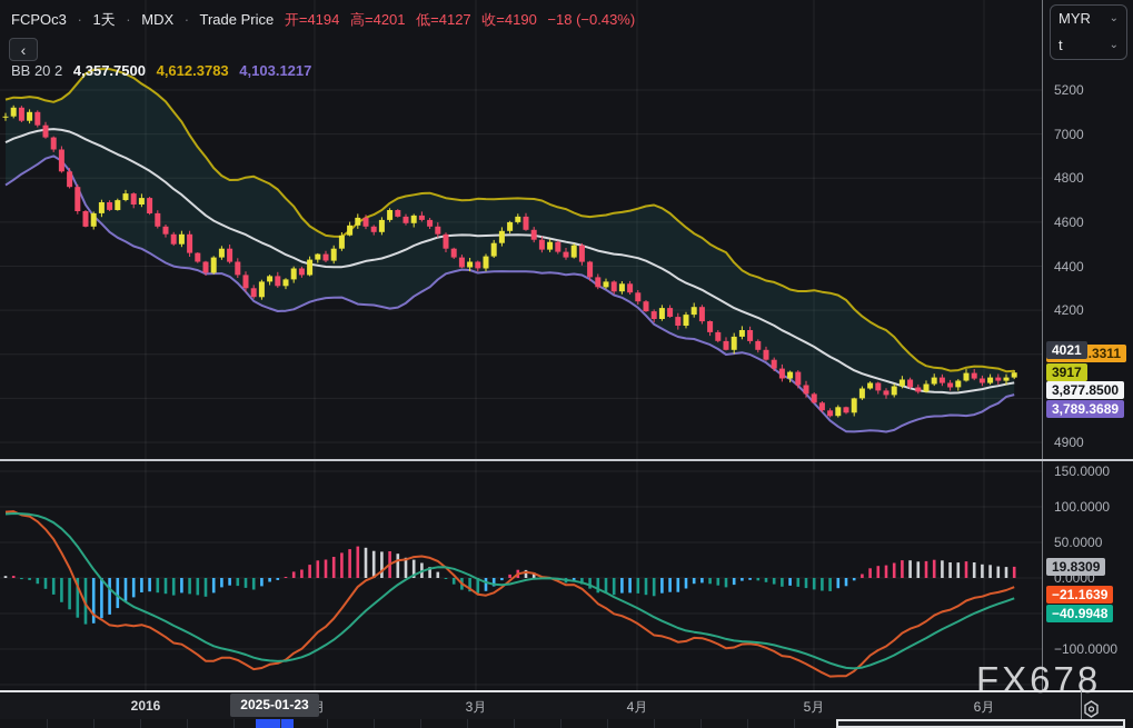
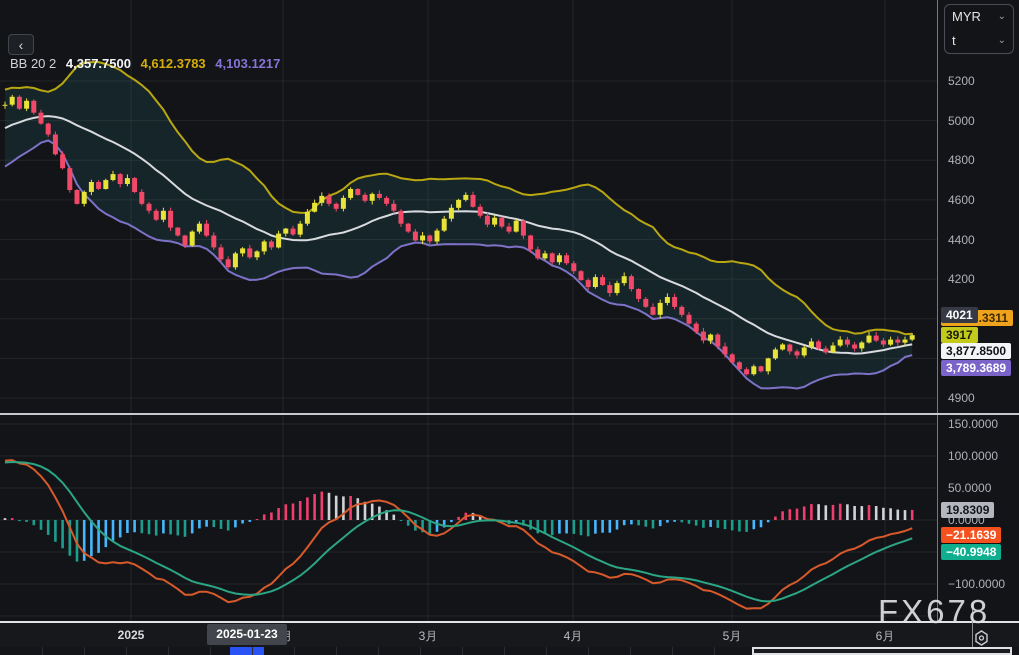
- FCPOc3 · 1天 · MDX · Trade Price 开=4194 高=4201 低=4127 收=4190 −18 (−0.43%)
  ‹
  BB 20 2 4,357.7500 4,612.3783 4,103.1217
  MYR
  ⌄
  t
  ⌄
  5200
- 7000
+ 5000
  4800
  4600
  4400
  4200
  4900
  150.0000
  100.0000
  50.0000
  0.0000
  −100.0000
  .3311
  4021
  3917
  3,877.8500
  3,789.3689
  19.8309
  −21.1639
  −40.9948
  2025-01-23
- 2016
+ 2025
  3月
  4月
  5月
  6月
  FX678
